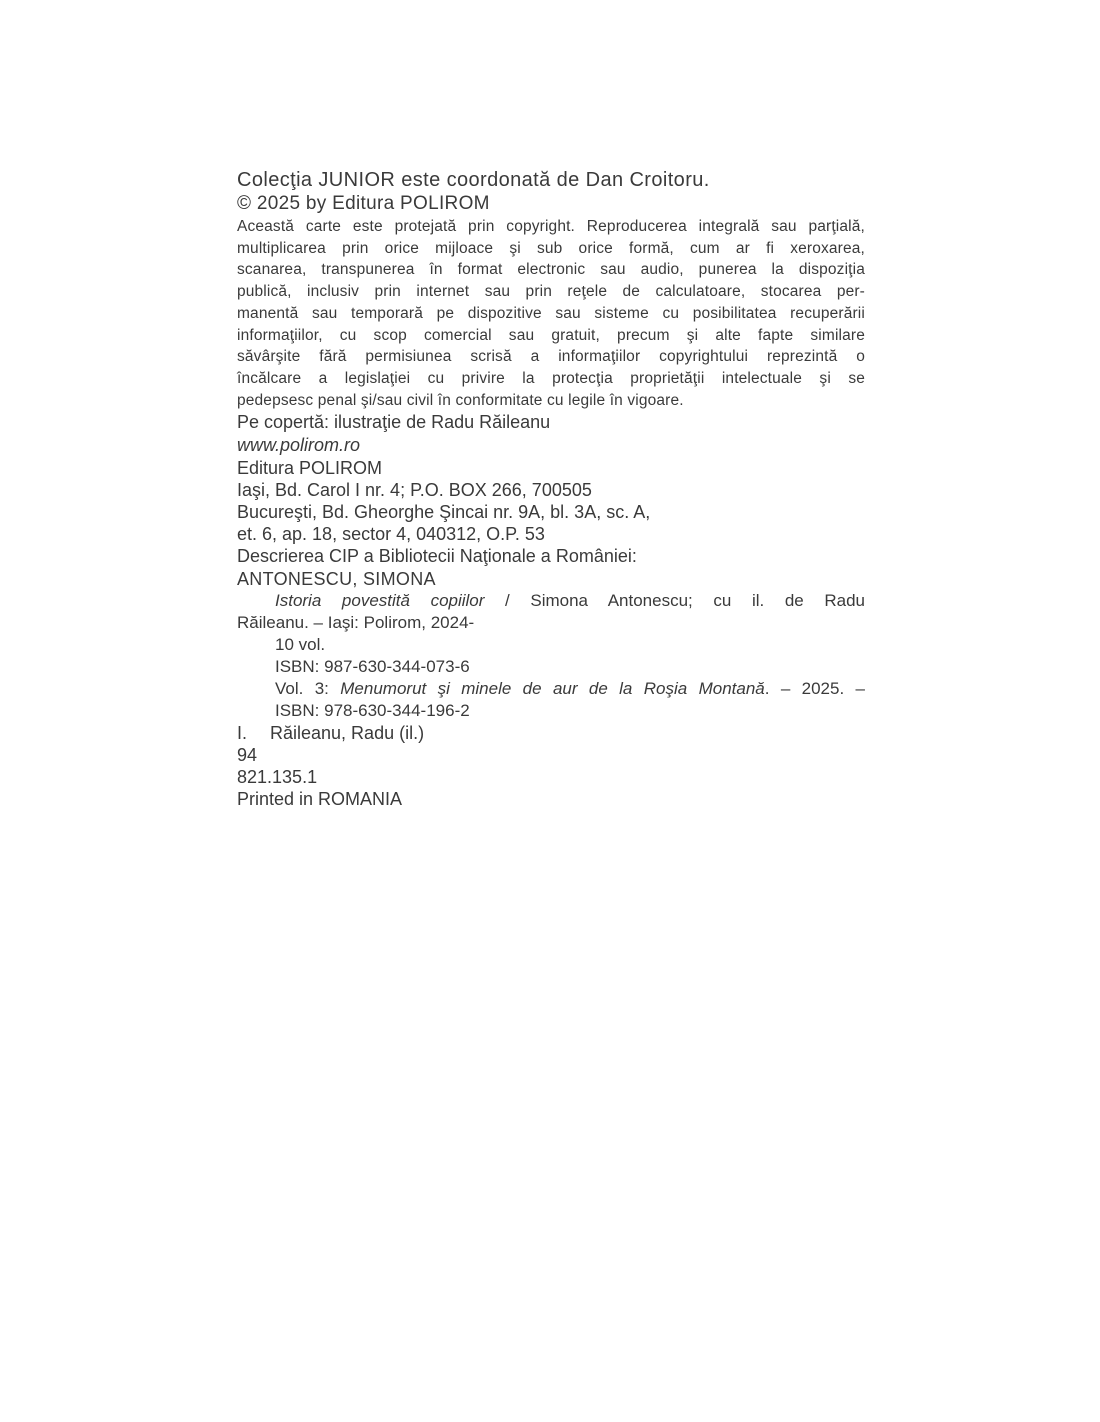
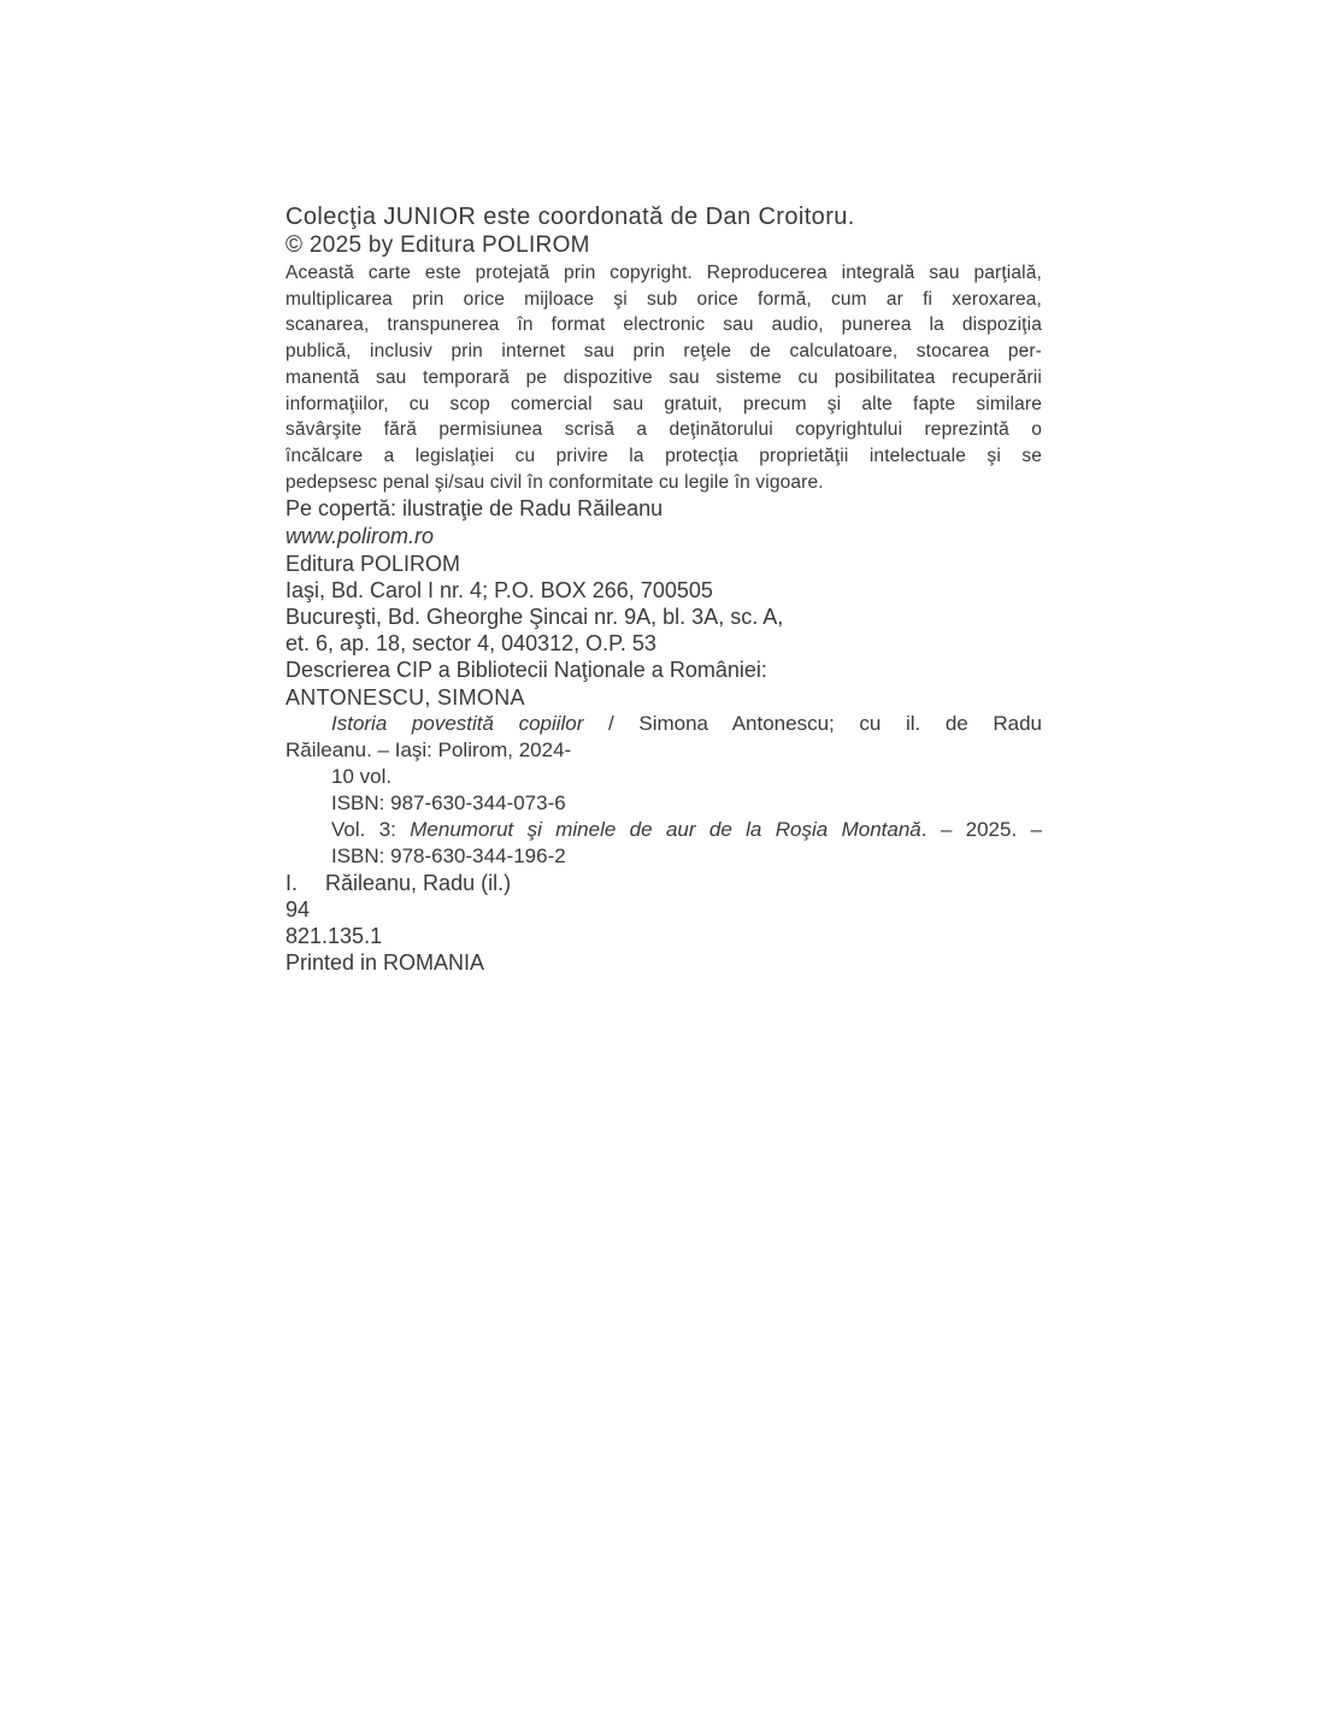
  Colecţia JUNIOR este coordonată de Dan Croitoru.
  © 2025 by Editura POLIROM
  Această carte este protejată prin copyright. Reproducerea integrală sau parţială,
  multiplicarea prin orice mijloace şi sub orice formă, cum ar fi xeroxarea,
  scanarea, transpunerea în format electronic sau audio, punerea la dispoziţia
  publică, inclusiv prin internet sau prin reţele de calculatoare, stocarea per-
  manentă sau temporară pe dispozitive sau sisteme cu posibilitatea recuperării
  informaţiilor, cu scop comercial sau gratuit, precum şi alte fapte similare
- săvârşite fără permisiunea scrisă a informaţiilor copyrightului reprezintă o
+ săvârşite fără permisiunea scrisă a deţinătorului copyrightului reprezintă o
  încălcare a legislaţiei cu privire la protecţia proprietăţii intelectuale şi se
  pedepsesc penal şi/sau civil în conformitate cu legile în vigoare.
  Pe copertă: ilustraţie de Radu Răileanu
  www.polirom.ro
  Editura POLIROM
  Iaşi, Bd. Carol I nr. 4; P.O. BOX 266, 700505
  Bucureşti, Bd. Gheorghe Şincai nr. 9A, bl. 3A, sc. A,
  et. 6, ap. 18, sector 4, 040312, O.P. 53
  Descrierea CIP a Bibliotecii Naţionale a României:
  ANTONESCU, SIMONA
  Istoria povestită copiilor / Simona Antonescu; cu il. de Radu
  Răileanu. – Iaşi: Polirom, 2024-
  10 vol.
  ISBN: 987-630-344-073-6
  Vol. 3: Menumorut şi minele de aur de la Roşia Montană. – 2025. –
  ISBN: 978-630-344-196-2
  I. Răileanu, Radu (il.)
  94
  821.135.1
  Printed in ROMANIA
